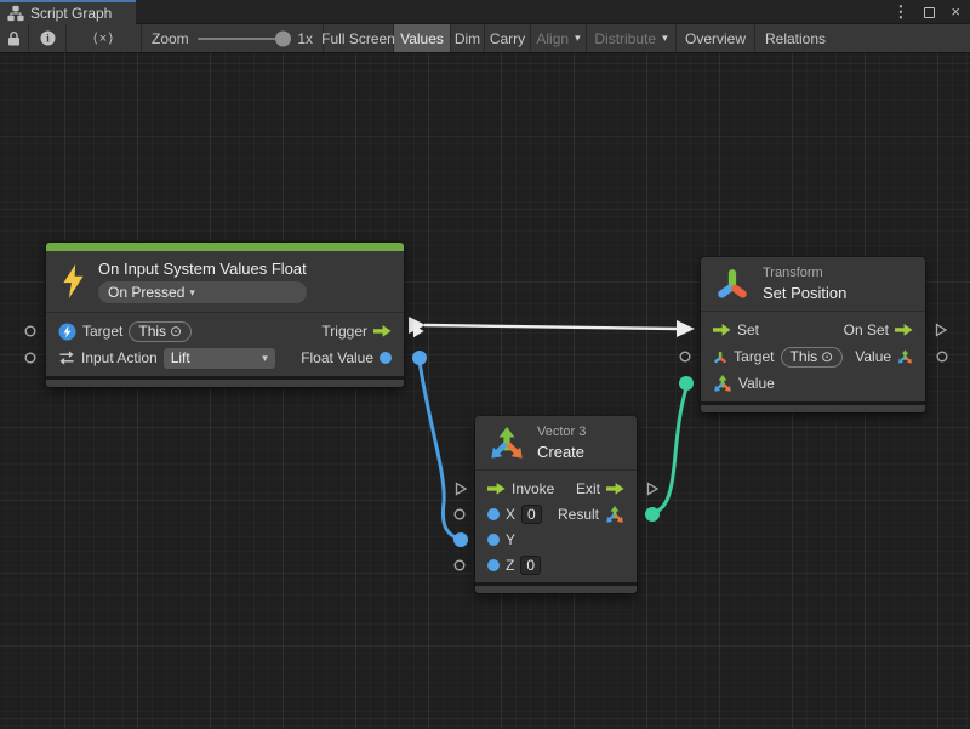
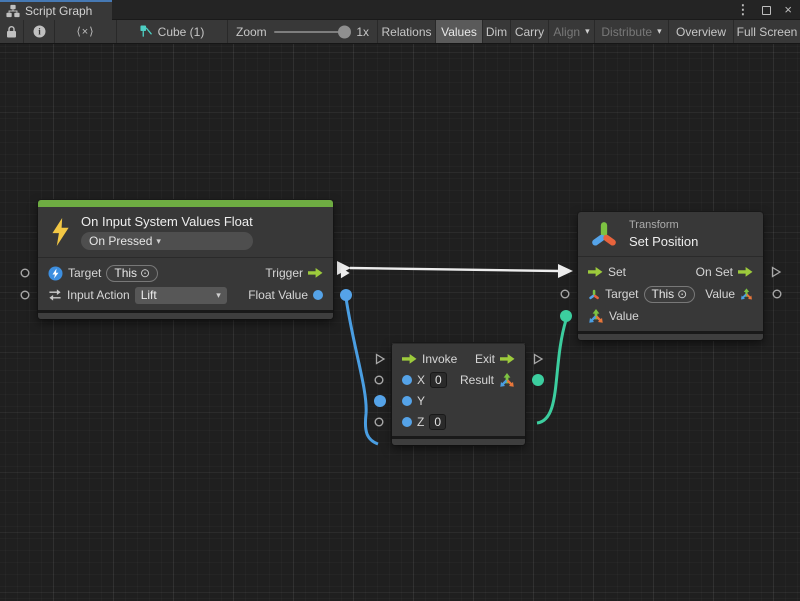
  Script Graph
  ⋮
  ×
  i
  ⟨×⟩
+ Cube (1)
  Zoom
  1x
- Full Screen
+ Relations
  Values
  Dim
  Carry
  Align
  ▾
  Distribute
  ▾
  Overview
- Relations
+ Full Screen
  On Input System Values Float
  On Pressed
  ▾
  Target
  This
  ⊙
  Trigger
  Input Action
  Lift
  ▾
  Float Value
- Vector 3
- Create
  Invoke
  Exit
  X
  0
  Result
  Y
  Z
  0
  Transform
  Set Position
  Set
  On Set
  Target
  This
  ⊙
  Value
  Value
